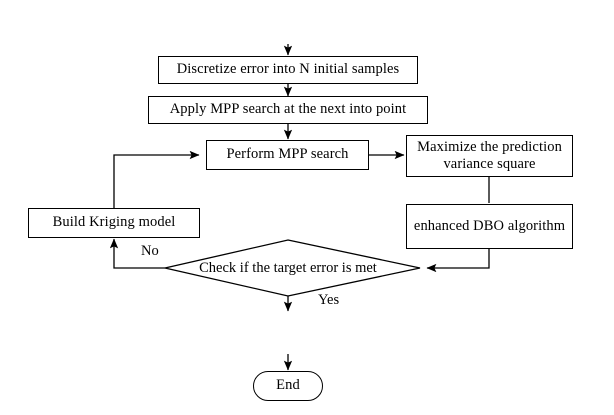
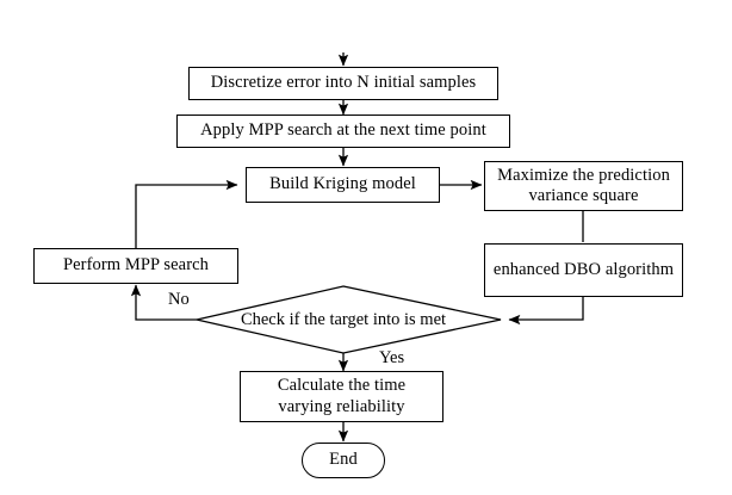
  Discretize error into N initial samples
- Apply MPP search at the next into point
+ Apply MPP search at the next time point
- Perform MPP search
+ Build Kriging model
  Maximize the prediction
  variance square
  enhanced DBO algorithm
- Build Kriging model
+ Perform MPP search
- Check if the target error is met
+ Check if the target into is met
+ Calculate the time
+ varying reliability
  End
  No
  Yes
